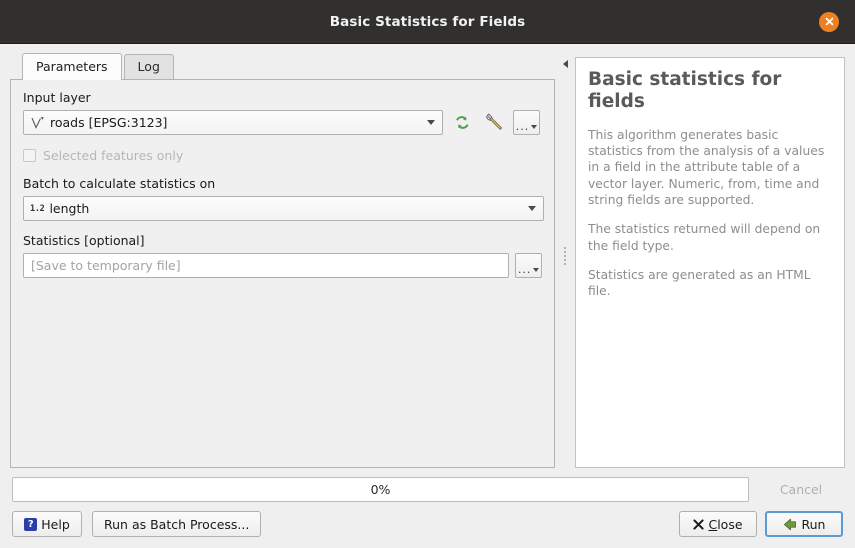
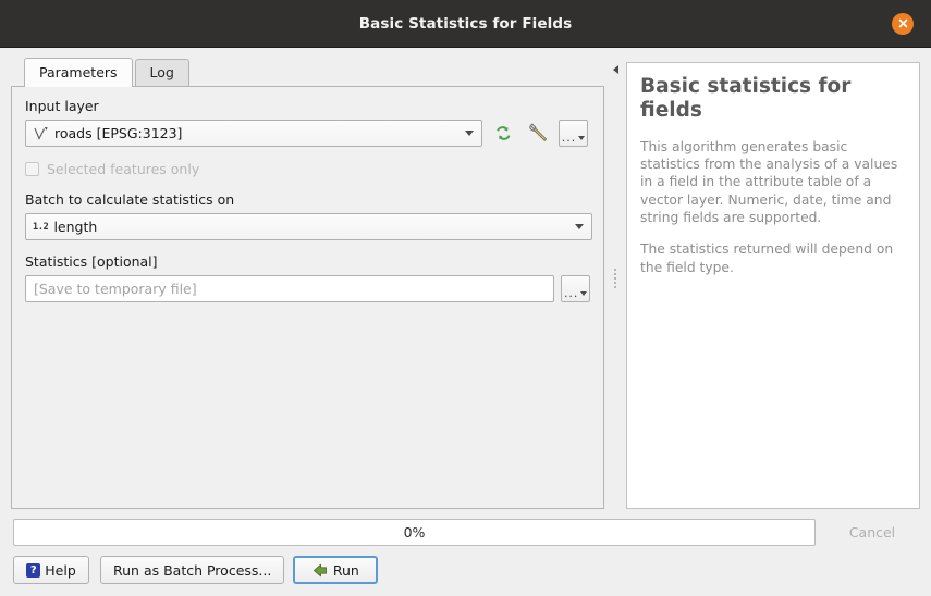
  Basic Statistics for Fields
  Parameters
  Log
  Input layer
  roads [EPSG:3123]
  ...
  Selected features only
  Batch to calculate statistics on
  1.2
  length
  Statistics [optional]
  [Save to temporary file]
  ...
  Basic statistics for fields
- This algorithm generates basic statistics from the analysis of a values in a field in the attribute table of a vector layer. Numeric, from, time and string fields are supported.
+ This algorithm generates basic statistics from the analysis of a values in a field in the attribute table of a vector layer. Numeric, date, time and string fields are supported.
  The statistics returned will depend on the field type.
- Statistics are generated as an HTML file.
  0%
  Cancel
  ?
  Help
  Run as Batch Process...
- Close
  Run
